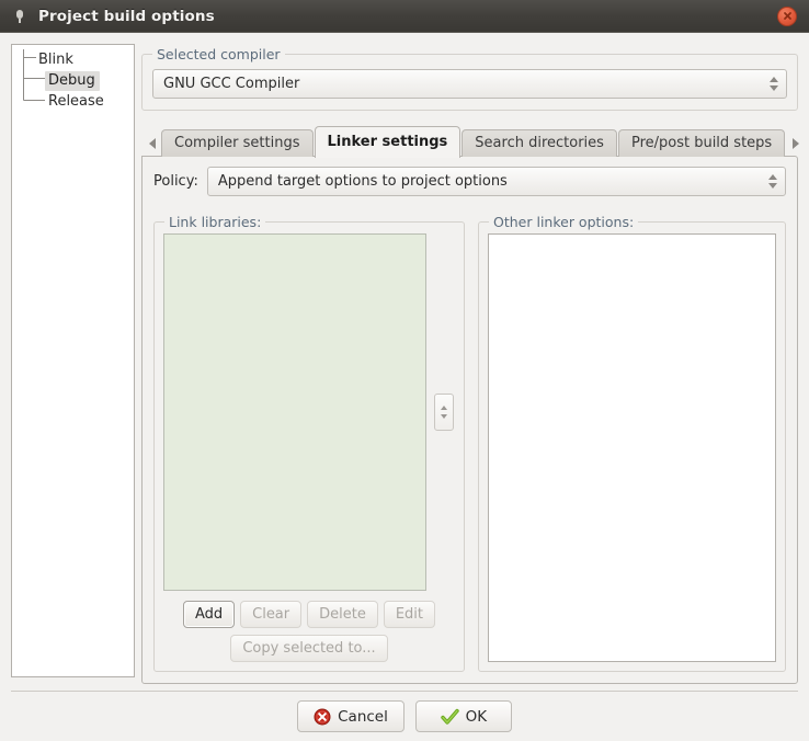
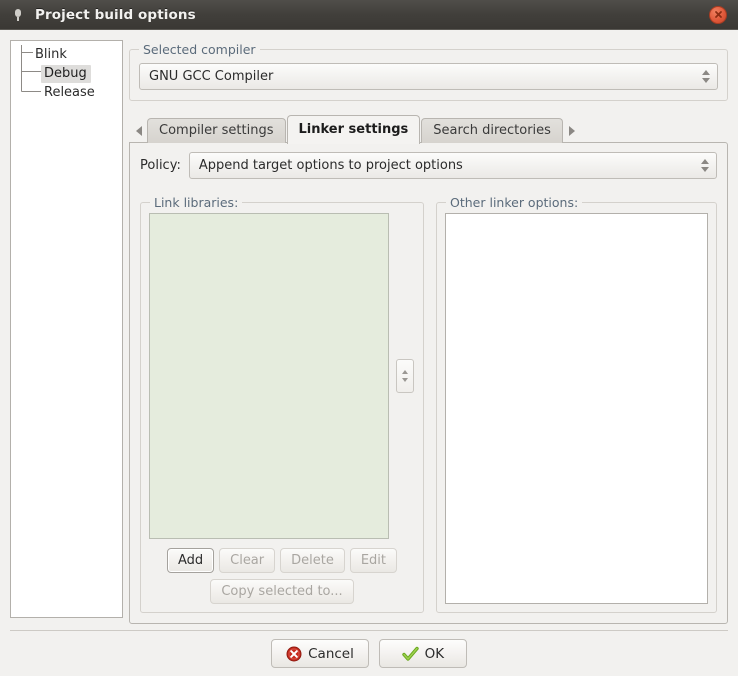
  Project build options
  Blink
  Debug
  Release
  Selected compiler
  GNU GCC Compiler
  Compiler settings
  Linker settings
  Search directories
- Pre/post build steps
  Policy:
  Append target options to project options
  Link libraries:
  Add
  Clear
  Delete
  Edit
  Copy selected to...
  Other linker options:
  Cancel
  OK
